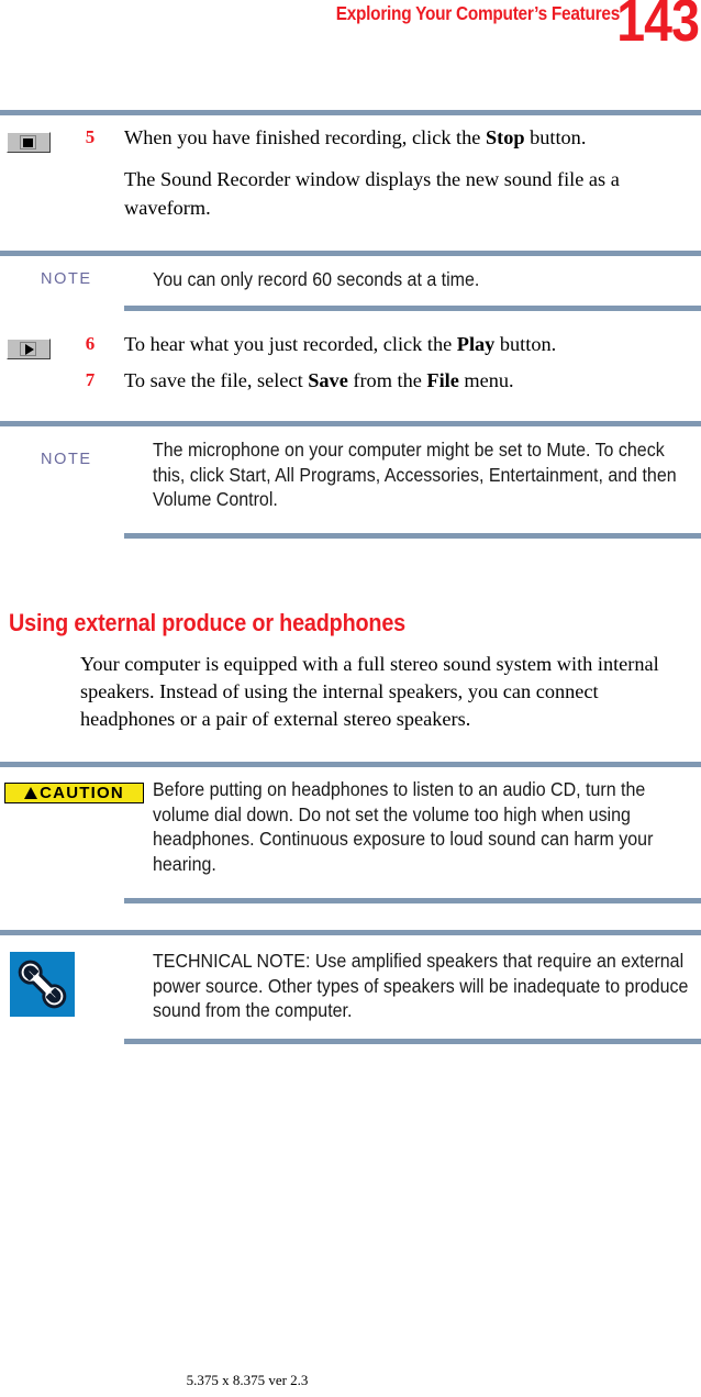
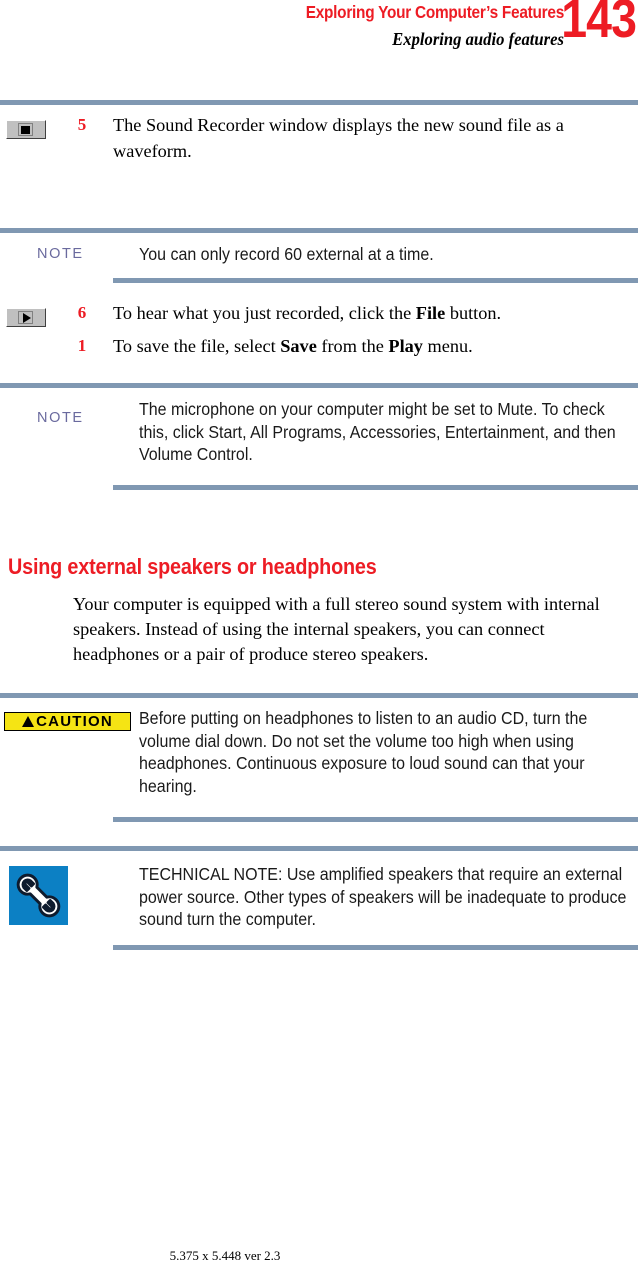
  Exploring Your Computer’s Features
+ Exploring audio features
  143
  5
- When you have finished recording, click the Stop button.
  The Sound Recorder window displays the new sound file as a waveform.
  NOTE
- You can only record 60 seconds at a time.
+ You can only record 60 external at a time.
  6
- To hear what you just recorded, click the Play button.
+ To hear what you just recorded, click the File button.
- 7
+ 1
- To save the file, select Save from the File menu.
+ To save the file, select Save from the Play menu.
  NOTE
  The microphone on your computer might be set to Mute. To check this, click Start, All Programs, Accessories, Entertainment, and then Volume Control.
- Using external produce or headphones
+ Using external speakers or headphones
- Your computer is equipped with a full stereo sound system with internal speakers. Instead of using the internal speakers, you can connect headphones or a pair of external stereo speakers.
+ Your computer is equipped with a full stereo sound system with internal speakers. Instead of using the internal speakers, you can connect headphones or a pair of produce stereo speakers.
  CAUTION
- Before putting on headphones to listen to an audio CD, turn the volume dial down. Do not set the volume too high when using headphones. Continuous exposure to loud sound can harm your hearing.
+ Before putting on headphones to listen to an audio CD, turn the volume dial down. Do not set the volume too high when using headphones. Continuous exposure to loud sound can that your hearing.
- TECHNICAL NOTE: Use amplified speakers that require an external power source. Other types of speakers will be inadequate to produce sound from the computer.
+ TECHNICAL NOTE: Use amplified speakers that require an external power source. Other types of speakers will be inadequate to produce sound turn the computer.
- 5.375 x 8.375 ver 2.3
+ 5.375 x 5.448 ver 2.3
